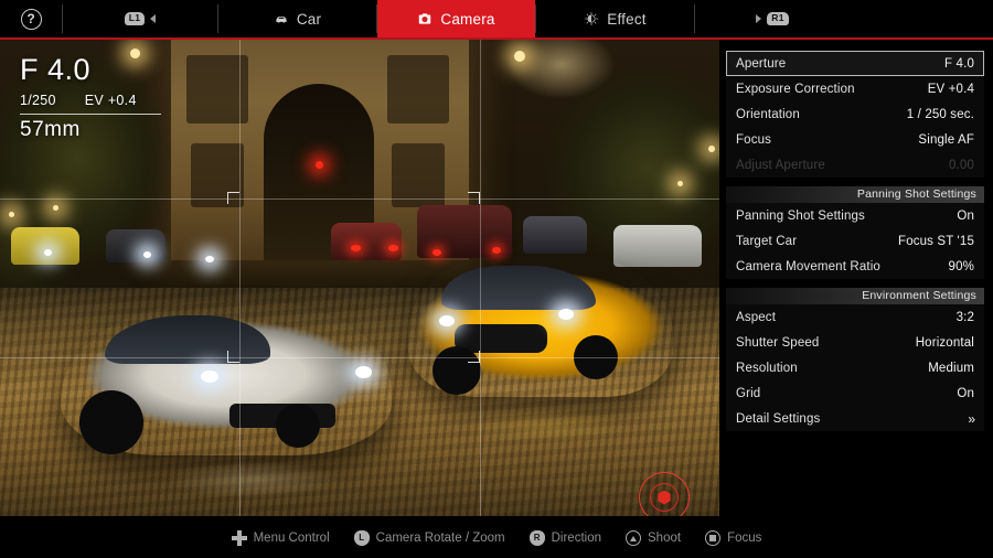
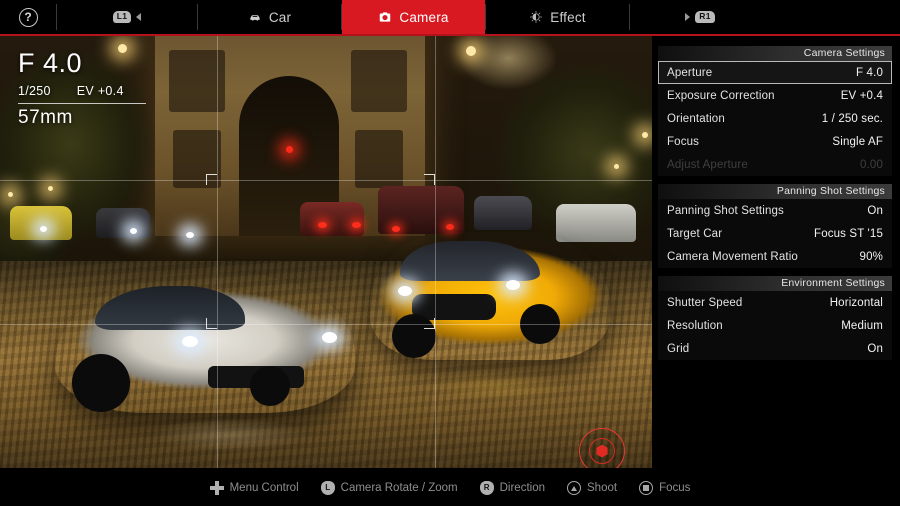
  ?
  L1
  Car
  Camera
  Effect
  R1
  F 4.0
  1/250
  EV +0.4
  57mm
+ Camera Settings
  Aperture
  F 4.0
  Exposure Correction
  EV +0.4
  Orientation
  1 / 250 sec.
  Focus
  Single AF
  Adjust Aperture
  0.00
  Panning Shot Settings
  Panning Shot Settings
  On
  Target Car
  Focus ST '15
  Camera Movement Ratio
  90%
  Environment Settings
- Aspect
- 3:2
  Shutter Speed
  Horizontal
  Resolution
  Medium
  Grid
  On
- Detail Settings
- »
  Menu Control
  L
  Camera Rotate / Zoom
  R
  Direction
  Shoot
  Focus
